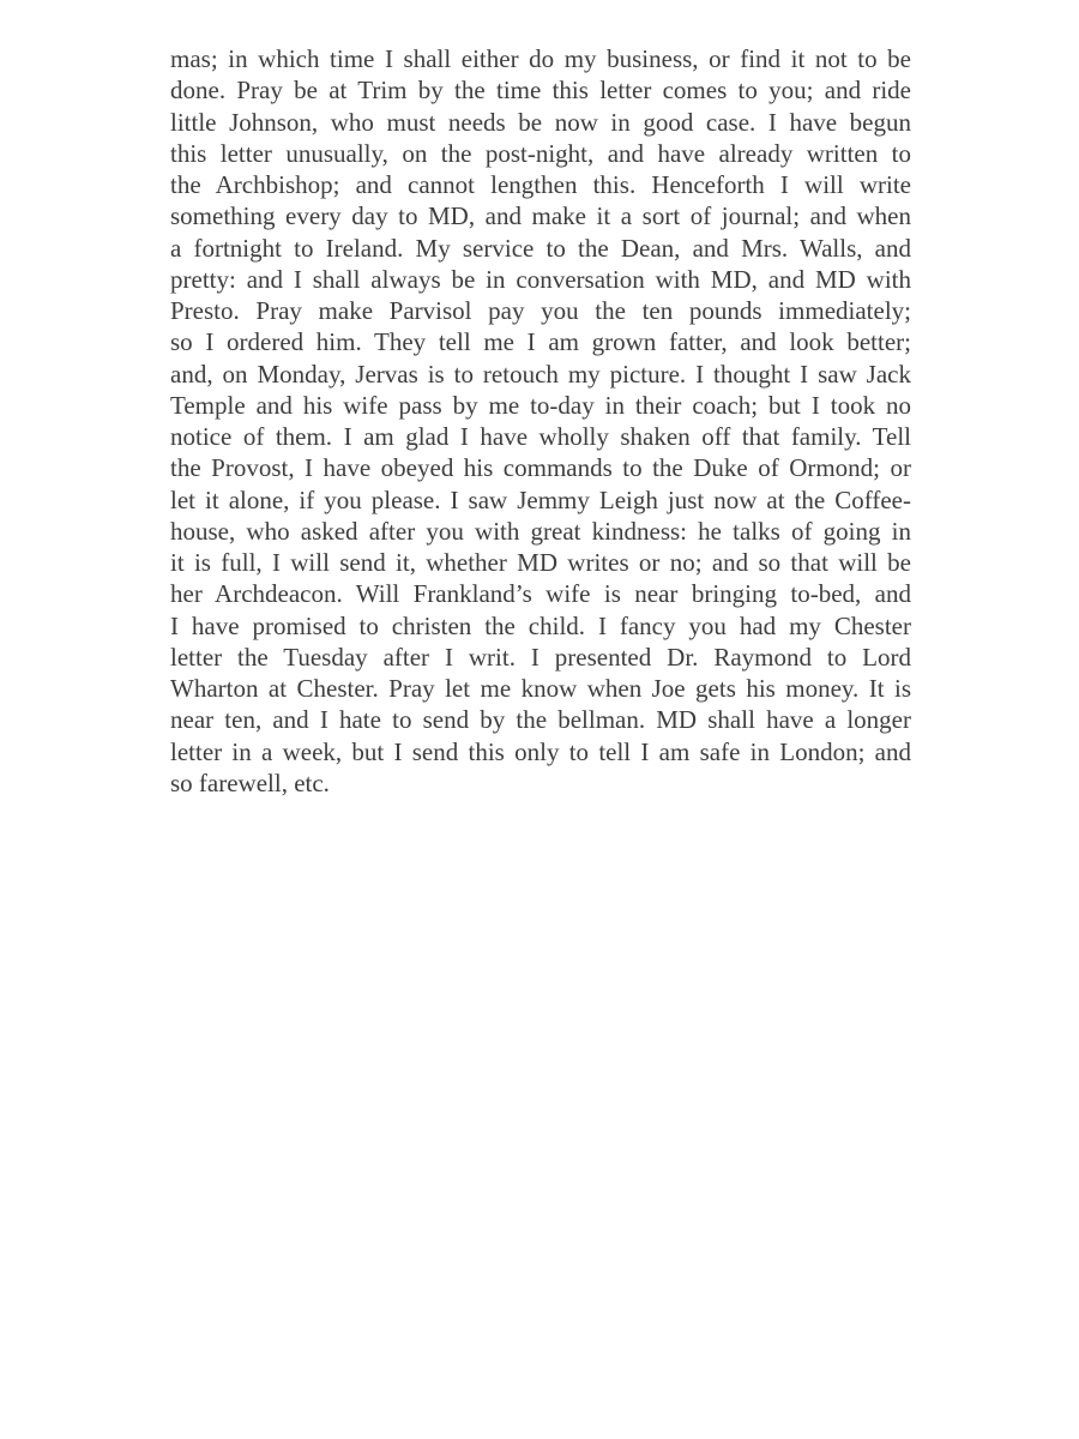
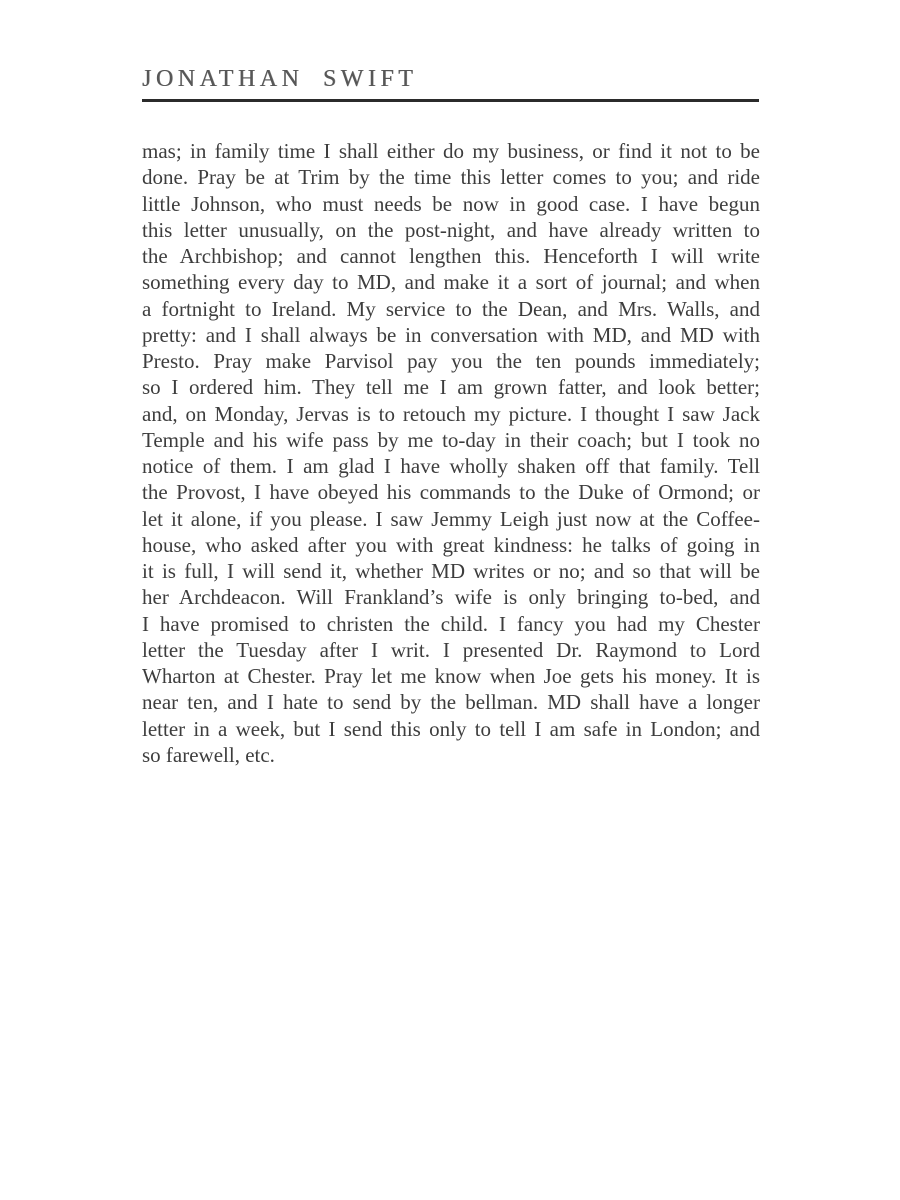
+ JONATHAN SWIFT
- mas; in which time I shall either do my business, or find it not to be
+ mas; in family time I shall either do my business, or find it not to be
  done. Pray be at Trim by the time this letter comes to you; and ride
  little Johnson, who must needs be now in good case. I have begun
  this letter unusually, on the post-night, and have already written to
  the Archbishop; and cannot lengthen this. Henceforth I will write
  something every day to MD, and make it a sort of journal; and when
  a fortnight to Ireland. My service to the Dean, and Mrs. Walls, and
  pretty: and I shall always be in conversation with MD, and MD with
  Presto. Pray make Parvisol pay you the ten pounds immediately;
  so I ordered him. They tell me I am grown fatter, and look better;
  and, on Monday, Jervas is to retouch my picture. I thought I saw Jack
  Temple and his wife pass by me to-day in their coach; but I took no
  notice of them. I am glad I have wholly shaken off that family. Tell
  the Provost, I have obeyed his commands to the Duke of Ormond; or
  let it alone, if you please. I saw Jemmy Leigh just now at the Coffee-
  house, who asked after you with great kindness: he talks of going in
  it is full, I will send it, whether MD writes or no; and so that will be
- her Archdeacon. Will Frankland’s wife is near bringing to-bed, and
+ her Archdeacon. Will Frankland’s wife is only bringing to-bed, and
  I have promised to christen the child. I fancy you had my Chester
  letter the Tuesday after I writ. I presented Dr. Raymond to Lord
  Wharton at Chester. Pray let me know when Joe gets his money. It is
  near ten, and I hate to send by the bellman. MD shall have a longer
  letter in a week, but I send this only to tell I am safe in London; and
  so farewell, etc.
